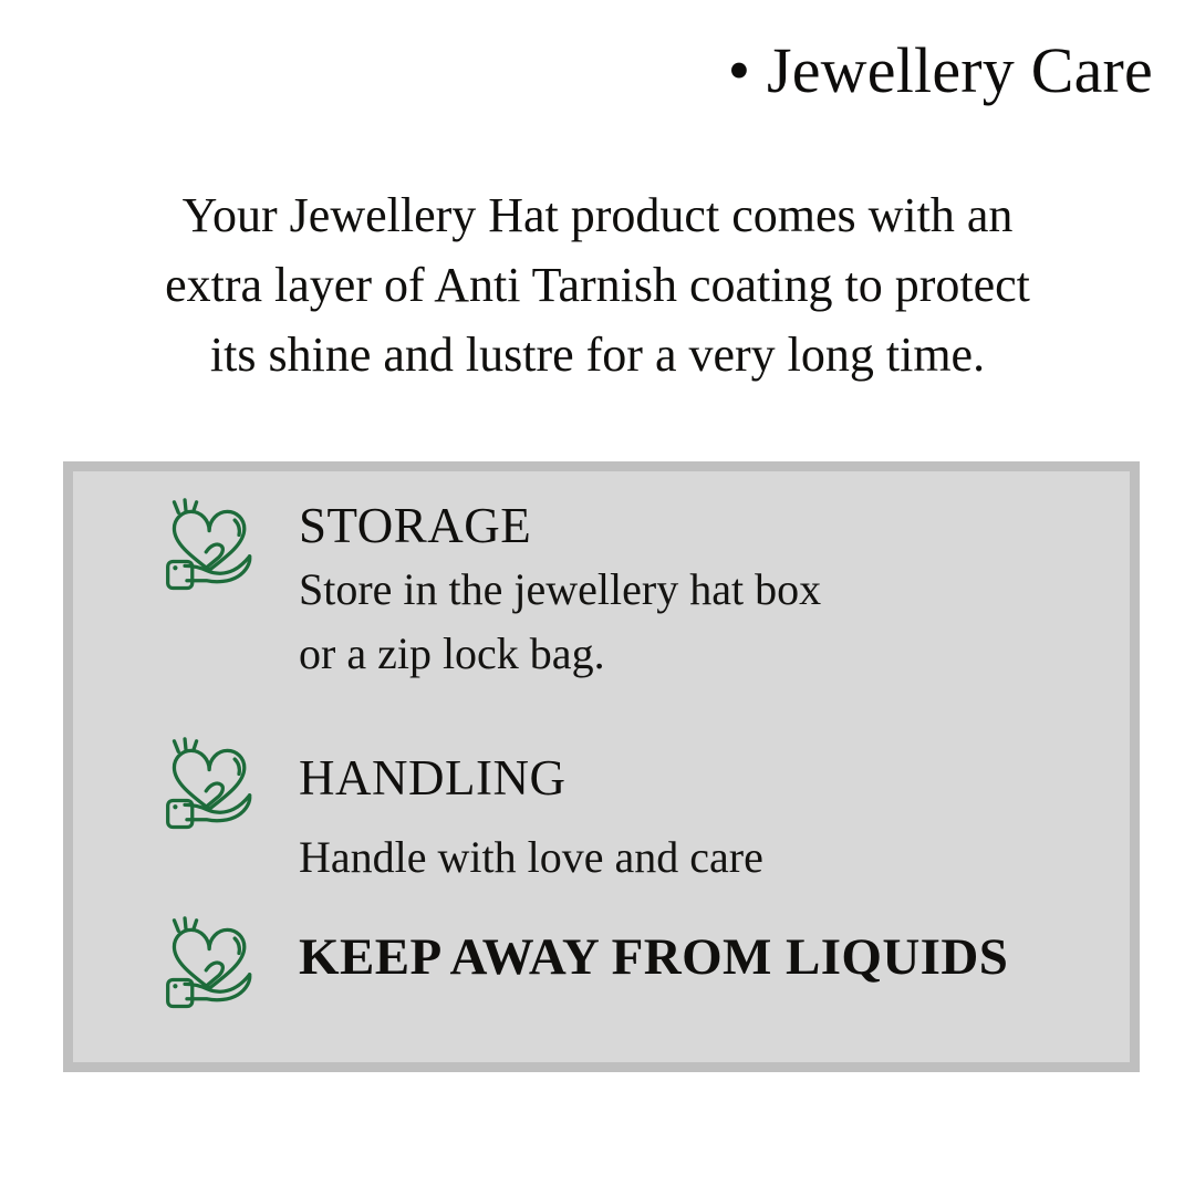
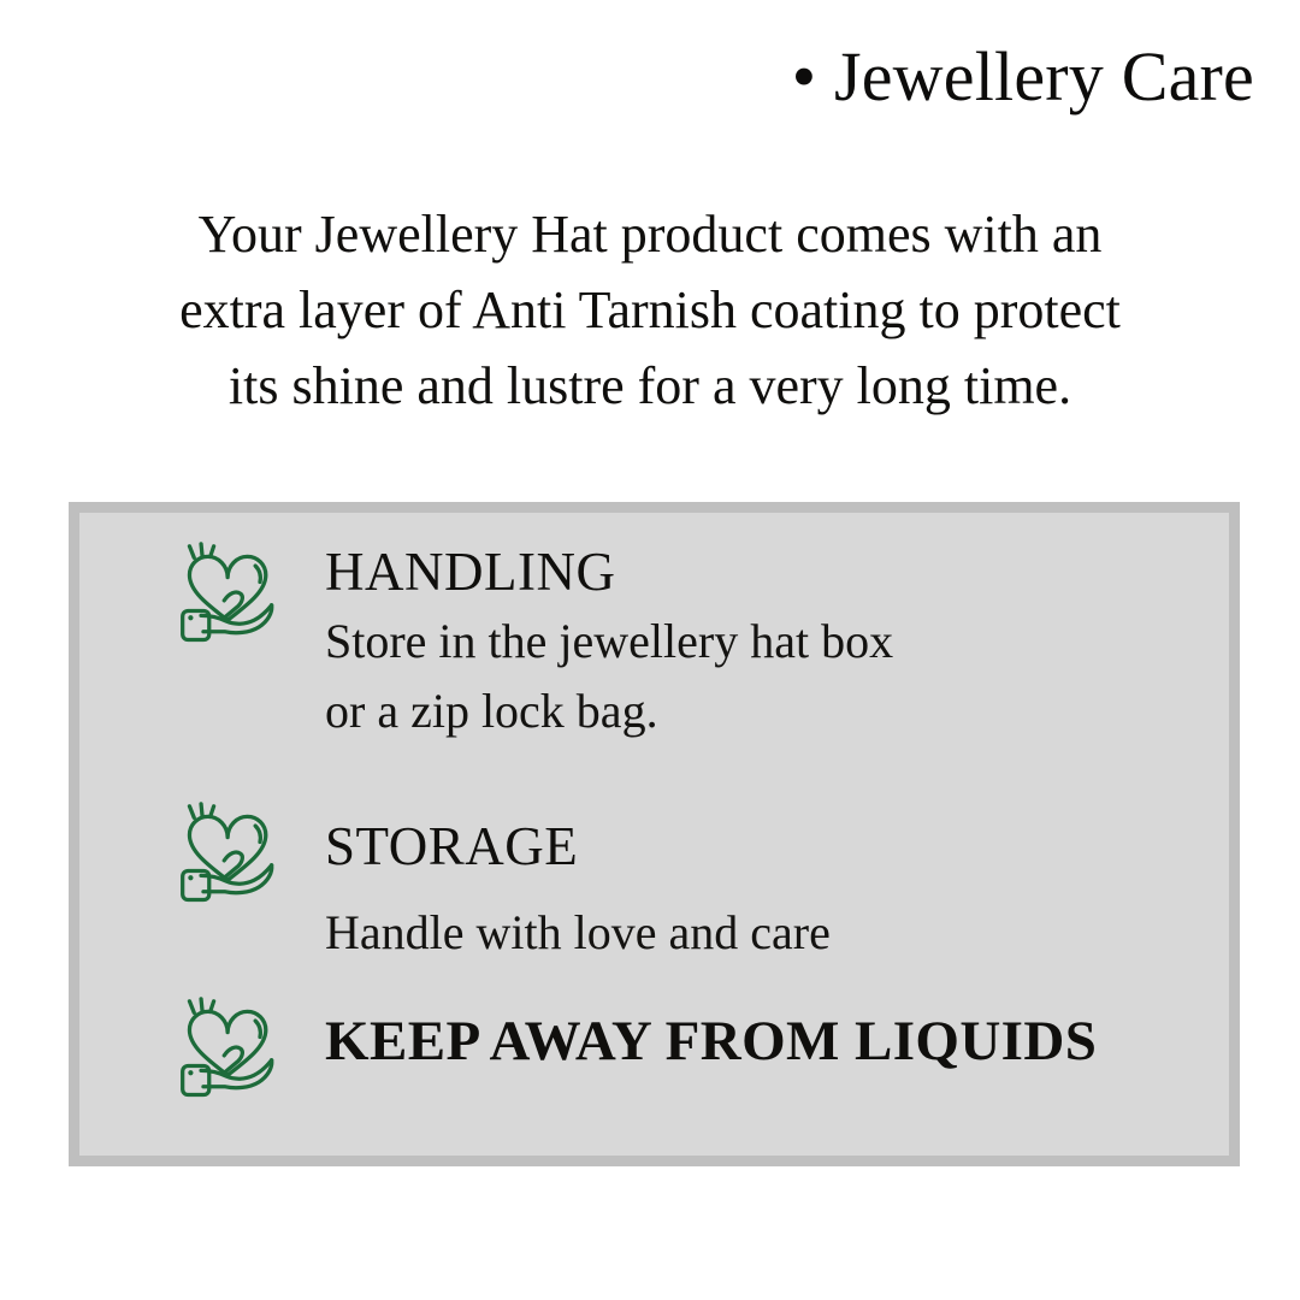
  • Jewellery Care
  Your Jewellery Hat product comes with an
  extra layer of Anti Tarnish coating to protect
  its shine and lustre for a very long time.
- STORAGE
+ HANDLING
  Store in the jewellery hat box
  or a zip lock bag.
- HANDLING
+ STORAGE
  Handle with love and care
  KEEP AWAY FROM LIQUIDS
